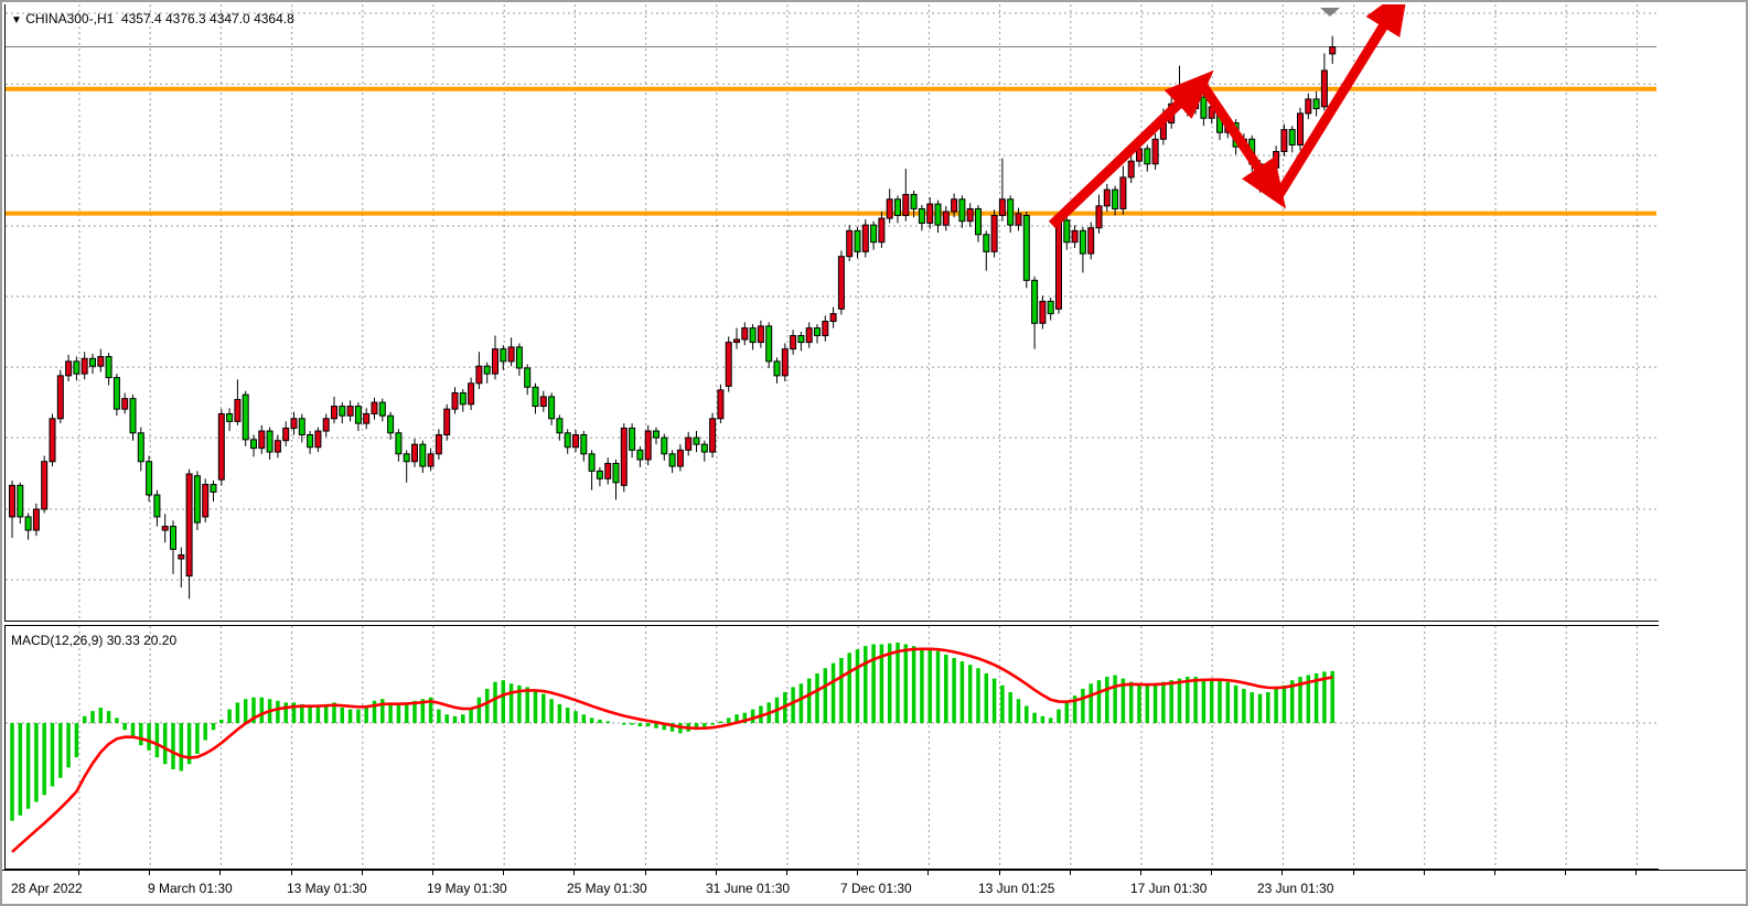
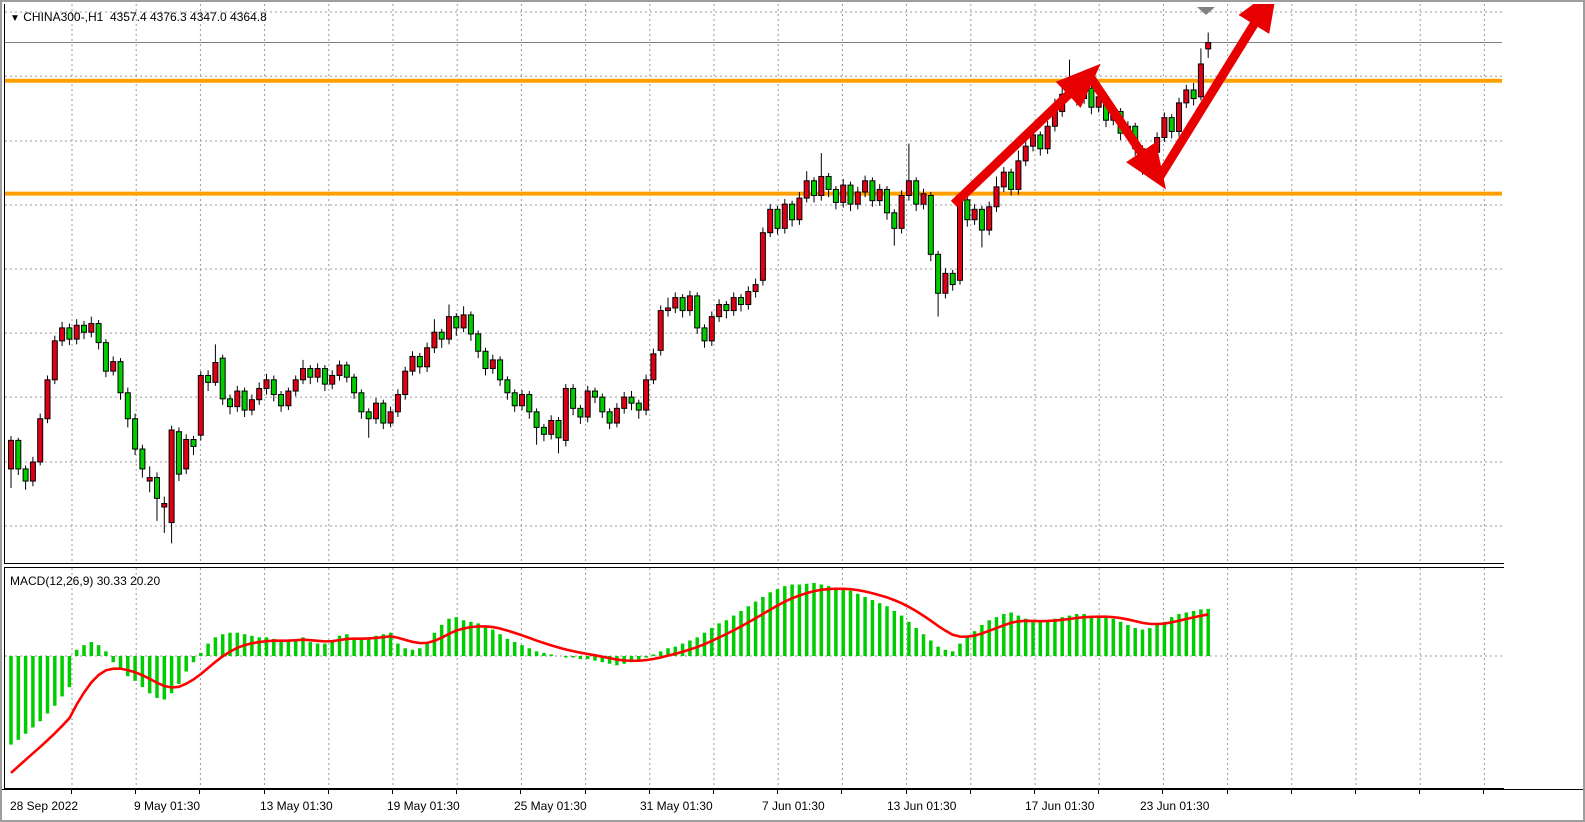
  ▼ CHINA300-,H1 4357.4 4376.3 4347.0 4364.8
  MACD(12,26,9) 30.33 20.20
- 28 Apr 2022
+ 28 Sep 2022
- 9 March 01:30
+ 9 May 01:30
  13 May 01:30
  19 May 01:30
  25 May 01:30
- 31 June 01:30
+ 31 May 01:30
- 7 Dec 01:30
+ 7 Jun 01:30
- 13 Jun 01:25
+ 13 Jun 01:30
  17 Jun 01:30
  23 Jun 01:30
